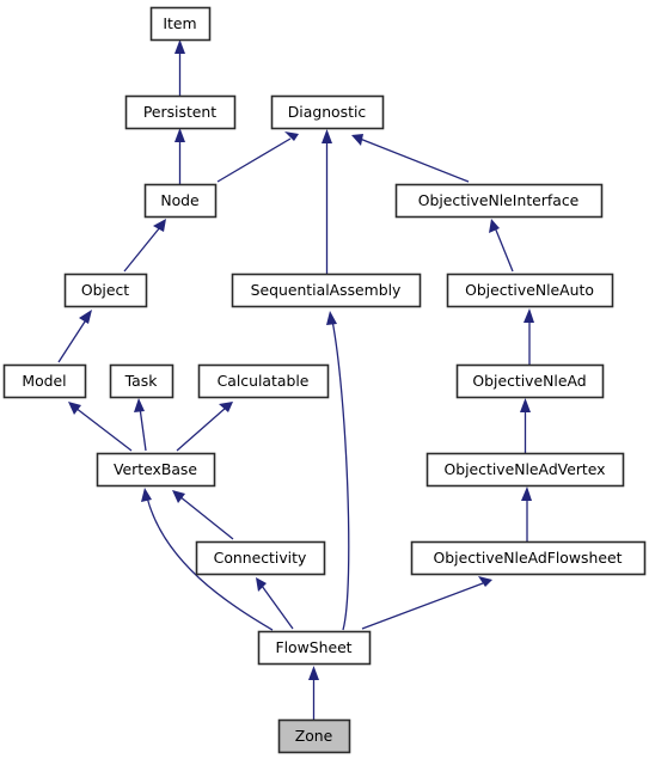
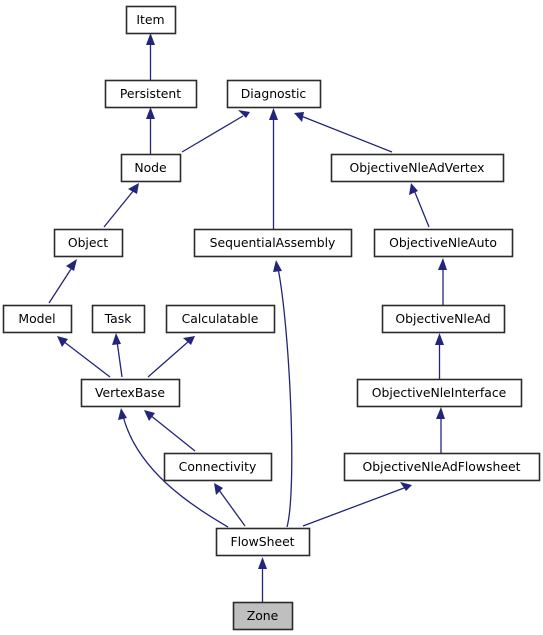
  Item
  Persistent
  Diagnostic
  Node
- ObjectiveNleInterface
+ ObjectiveNleAdVertex
  Object
  SequentialAssembly
  ObjectiveNleAuto
  Model
  Task
  Calculatable
  ObjectiveNleAd
  VertexBase
- ObjectiveNleAdVertex
+ ObjectiveNleInterface
  Connectivity
  ObjectiveNleAdFlowsheet
  FlowSheet
  Zone
